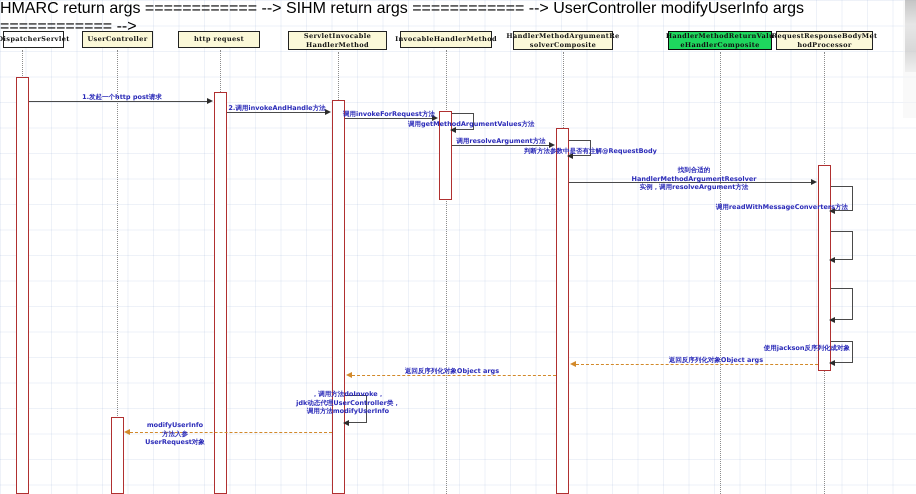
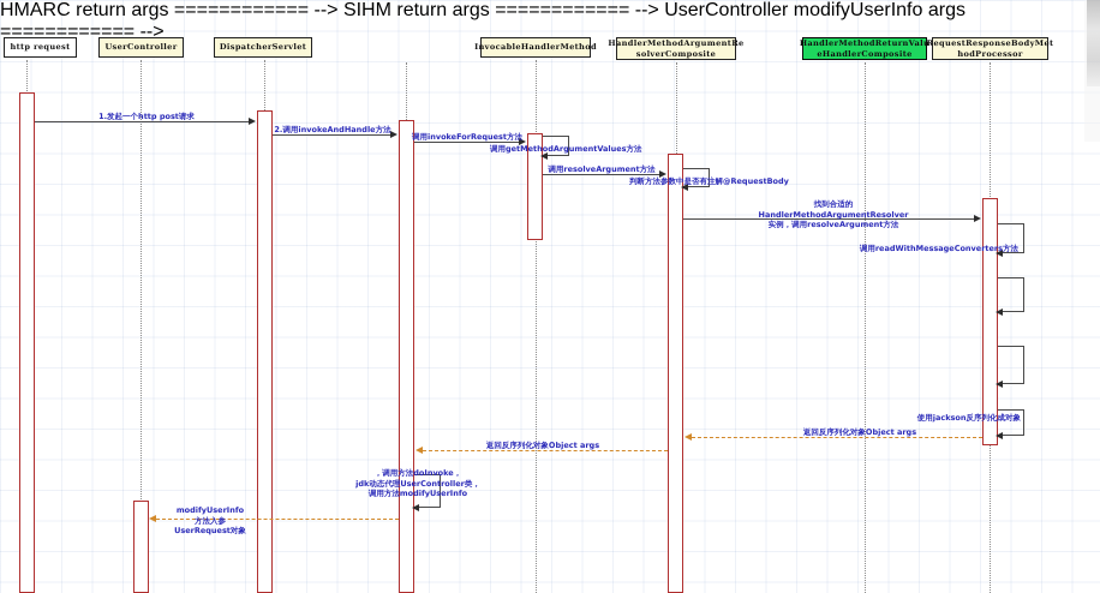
- DispatcherServlet
+ http request
  UserController
- http request
+ DispatcherServlet
- ServletInvocable HandlerMethod
  InvocableHandlerMethod
  HandlerMethodArgumentRe solverComposite
  HandlerMethodReturnValu eHandlerComposite
  RequestResponseBodyMet hodProcessor
  1.发起一个http post请求
  2.调用invokeAndHandle方法
  调用invokeForRequest方法
  调用getMethodArgumentValues方法
  调用resolveArgument方法
  判断方法参数中是否有注解@RequestBody
  找到合适的
  HandlerMethodArgumentResolver
  实例，调用resolveArgument方法
  调用readWithMessageConverters方法
  使用jackson反序列化成对象
  HMARC return args ============ -->
  返回反序列化对象Object args
  SIHM return args ============ -->
  返回反序列化对象Object args
  ，调用方法doInvoke，
  jdk动态代理UserController类，
  调用方法modifyUserInfo
  UserController modifyUserInfo args ============ -->
  modifyUserInfo
  方法入参
  UserRequest对象
